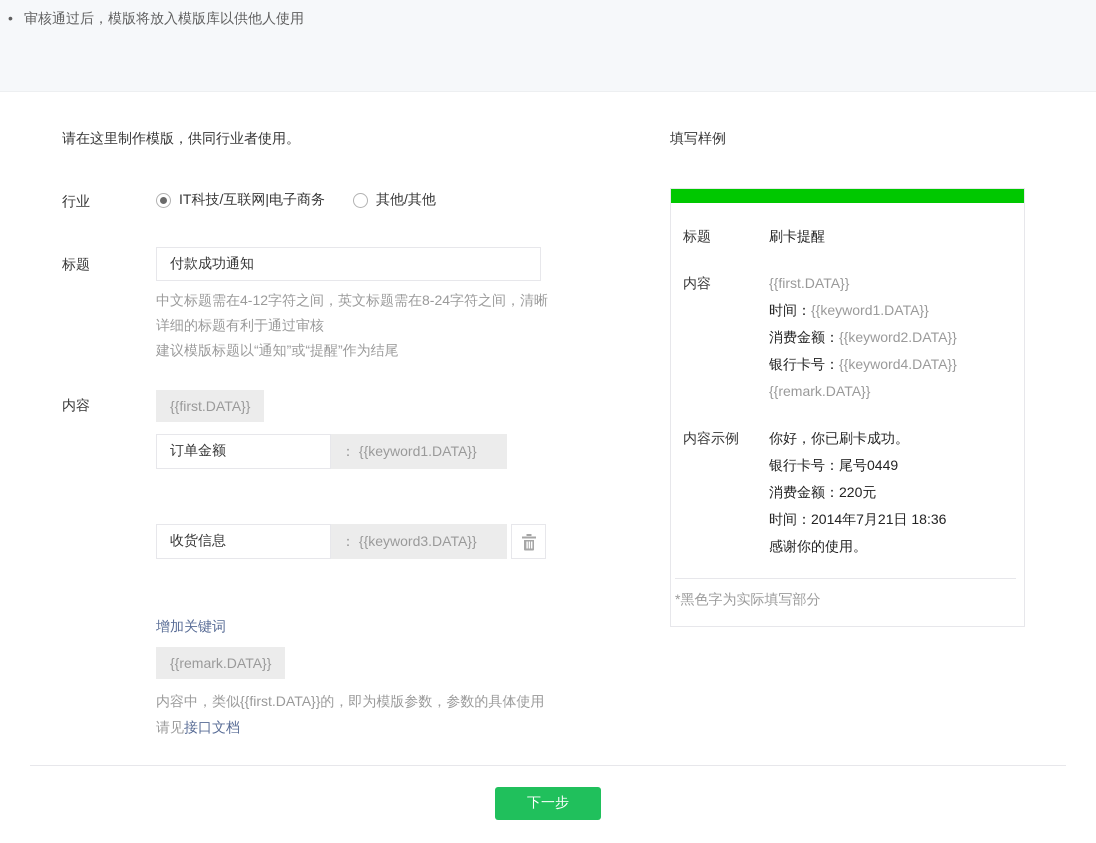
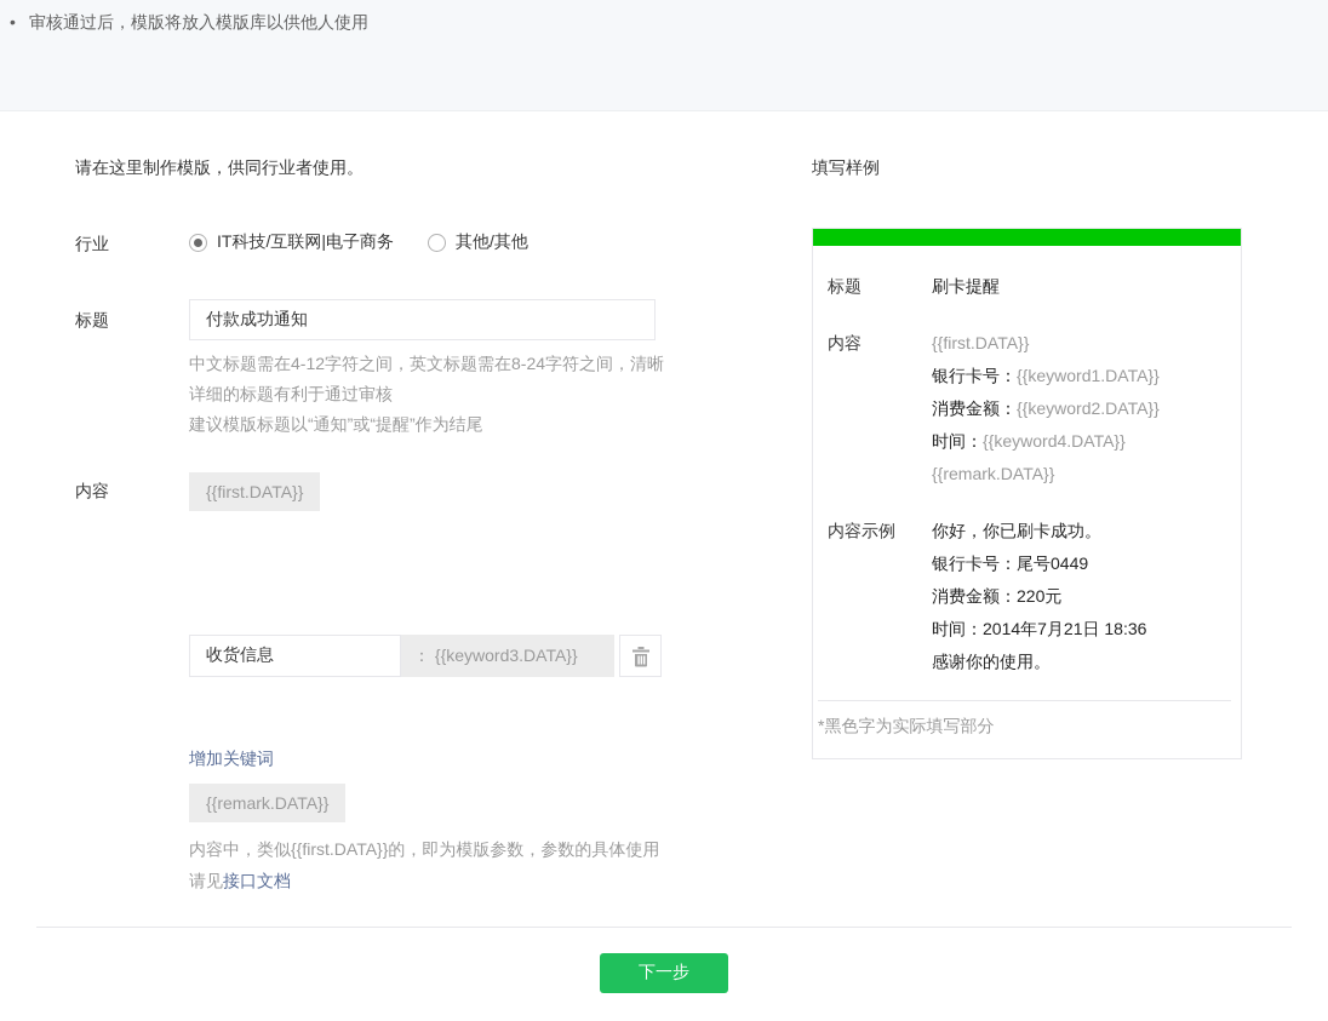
  • 审核通过后，模版将放入模版库以供他人使用
  请在这里制作模版，供同行业者使用。
  行业
  IT科技/互联网|电子商务
  其他/其他
  标题
  付款成功通知
  中文标题需在4-12字符之间，英文标题需在8-24字符之间，清晰详细的标题有利于通过审核
  建议模版标题以“通知”或“提醒”作为结尾
  内容
  {{first.DATA}}
- 订单金额
- ： {{keyword1.DATA}}
  收货信息
  ： {{keyword3.DATA}}
  增加关键词
  {{remark.DATA}}
  内容中，类似{{first.DATA}}的，即为模版参数，参数的具体使用请见接口文档
  填写样例
  标题
  刷卡提醒
  内容
  {{first.DATA}}
- 时间：{{keyword1.DATA}}
+ 银行卡号：{{keyword1.DATA}}
  消费金额：{{keyword2.DATA}}
- 银行卡号：{{keyword4.DATA}}
+ 时间：{{keyword4.DATA}}
  {{remark.DATA}}
  内容示例
  你好，你已刷卡成功。
  银行卡号：尾号0449
  消费金额：220元
  时间：2014年7月21日 18:36
  感谢你的使用。
  *黑色字为实际填写部分
  下一步
